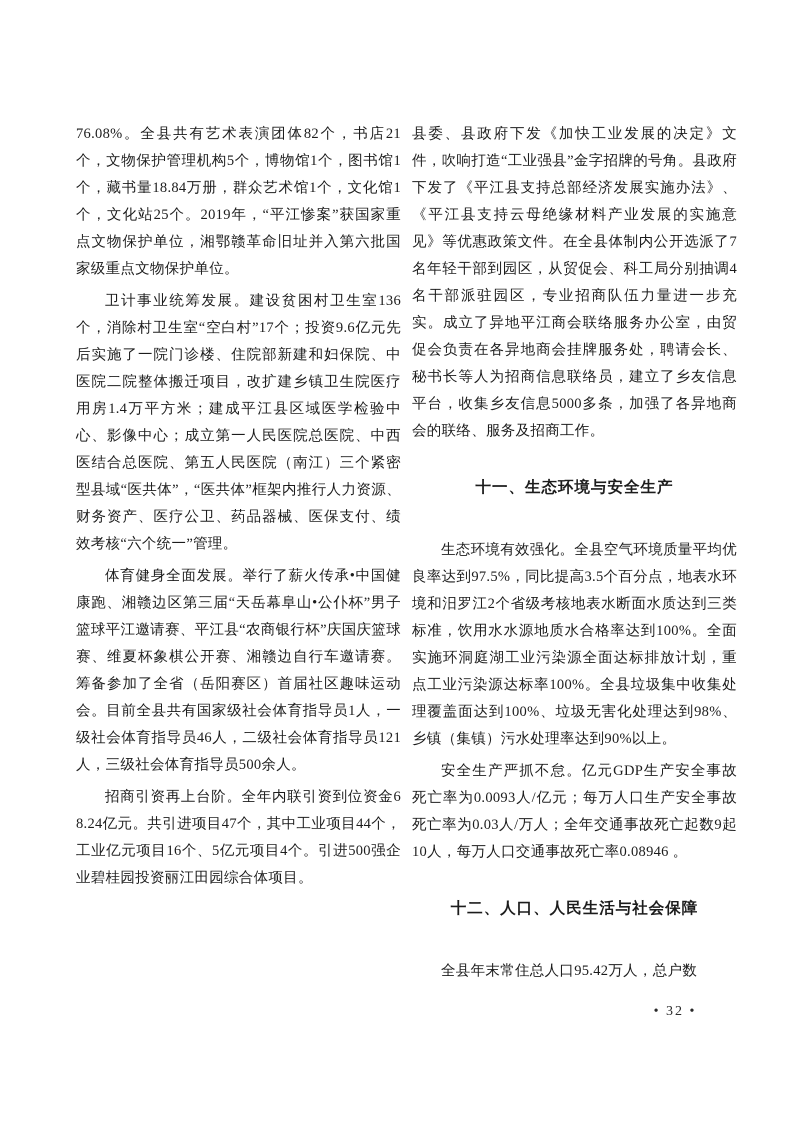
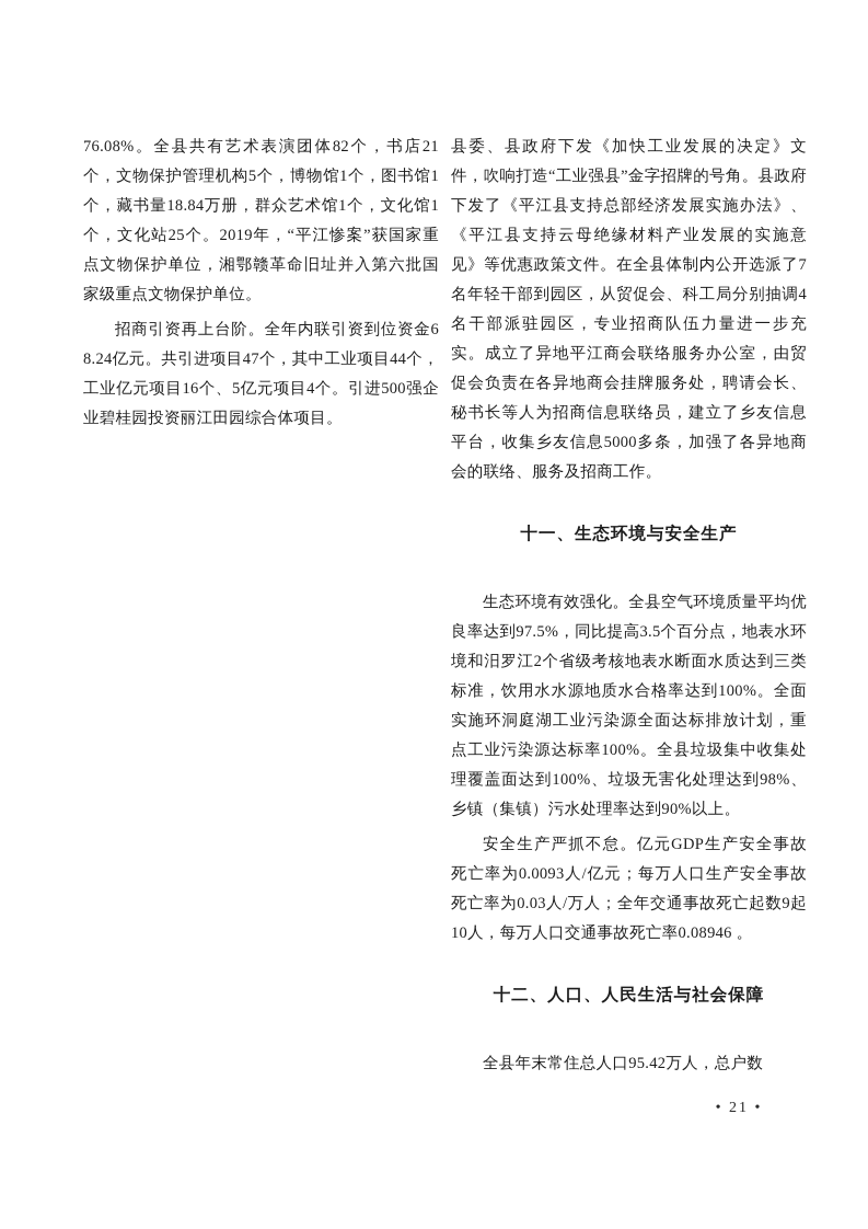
  76.08%。全县共有艺术表演团体82个，书店21个，文物保护管理机构5个，博物馆1个，图书馆1个，藏书量18.84万册，群众艺术馆1个，文化馆1个，文化站25个。2019年，“平江惨案”获国家重点文物保护单位，湘鄂赣革命旧址并入第六批国家级重点文物保护单位。
- 卫计事业统筹发展。建设贫困村卫生室136个，消除村卫生室“空白村”17个；投资9.6亿元先后实施了一院门诊楼、住院部新建和妇保院、中医院二院整体搬迁项目，改扩建乡镇卫生院医疗用房1.4万平方米；建成平江县区域医学检验中心、影像中心；成立第一人民医院总医院、中西医结合总医院、第五人民医院（南江）三个紧密型县域“医共体”，“医共体”框架内推行人力资源、财务资产、医疗公卫、药品器械、医保支付、绩效考核“六个统一”管理。
- 体育健身全面发展。举行了薪火传承•中国健康跑、湘赣边区第三届“天岳幕阜山•公仆杯”男子篮球平江邀请赛、平江县“农商银行杯”庆国庆篮球赛、维夏杯象棋公开赛、湘赣边自行车邀请赛。筹备参加了全省（岳阳赛区）首届社区趣味运动会。目前全县共有国家级社会体育指导员1人，一级社会体育指导员46人，二级社会体育指导员121人，三级社会体育指导员500余人。
  招商引资再上台阶。全年内联引资到位资金68.24亿元。共引进项目47个，其中工业项目44个，工业亿元项目16个、5亿元项目4个。引进500强企业碧桂园投资丽江田园综合体项目。
  县委、县政府下发《加快工业发展的决定》文件，吹响打造“工业强县”金字招牌的号角。县政府下发了《平江县支持总部经济发展实施办法》、《平江县支持云母绝缘材料产业发展的实施意见》等优惠政策文件。在全县体制内公开选派了7名年轻干部到园区，从贸促会、科工局分别抽调4名干部派驻园区，专业招商队伍力量进一步充实。成立了异地平江商会联络服务办公室，由贸促会负责在各异地商会挂牌服务处，聘请会长、秘书长等人为招商信息联络员，建立了乡友信息平台，收集乡友信息5000多条，加强了各异地商会的联络、服务及招商工作。
  十一、生态环境与安全生产
  生态环境有效强化。全县空气环境质量平均优良率达到97.5%，同比提高3.5个百分点，地表水环境和汨罗江2个省级考核地表水断面水质达到三类标准，饮用水水源地质水合格率达到100%。全面实施环洞庭湖工业污染源全面达标排放计划，重点工业污染源达标率100%。全县垃圾集中收集处理覆盖面达到100%、垃圾无害化处理达到98%、乡镇（集镇）污水处理率达到90%以上。
  安全生产严抓不怠。亿元GDP生产安全事故死亡率为0.0093人/亿元；每万人口生产安全事故死亡率为0.03人/万人；全年交通事故死亡起数9起10人，每万人口交通事故死亡率0.08946 。
  十二、人口、人民生活与社会保障
  全县年末常住总人口95.42万人，总户数
- • 32 •
+ • 21 •
